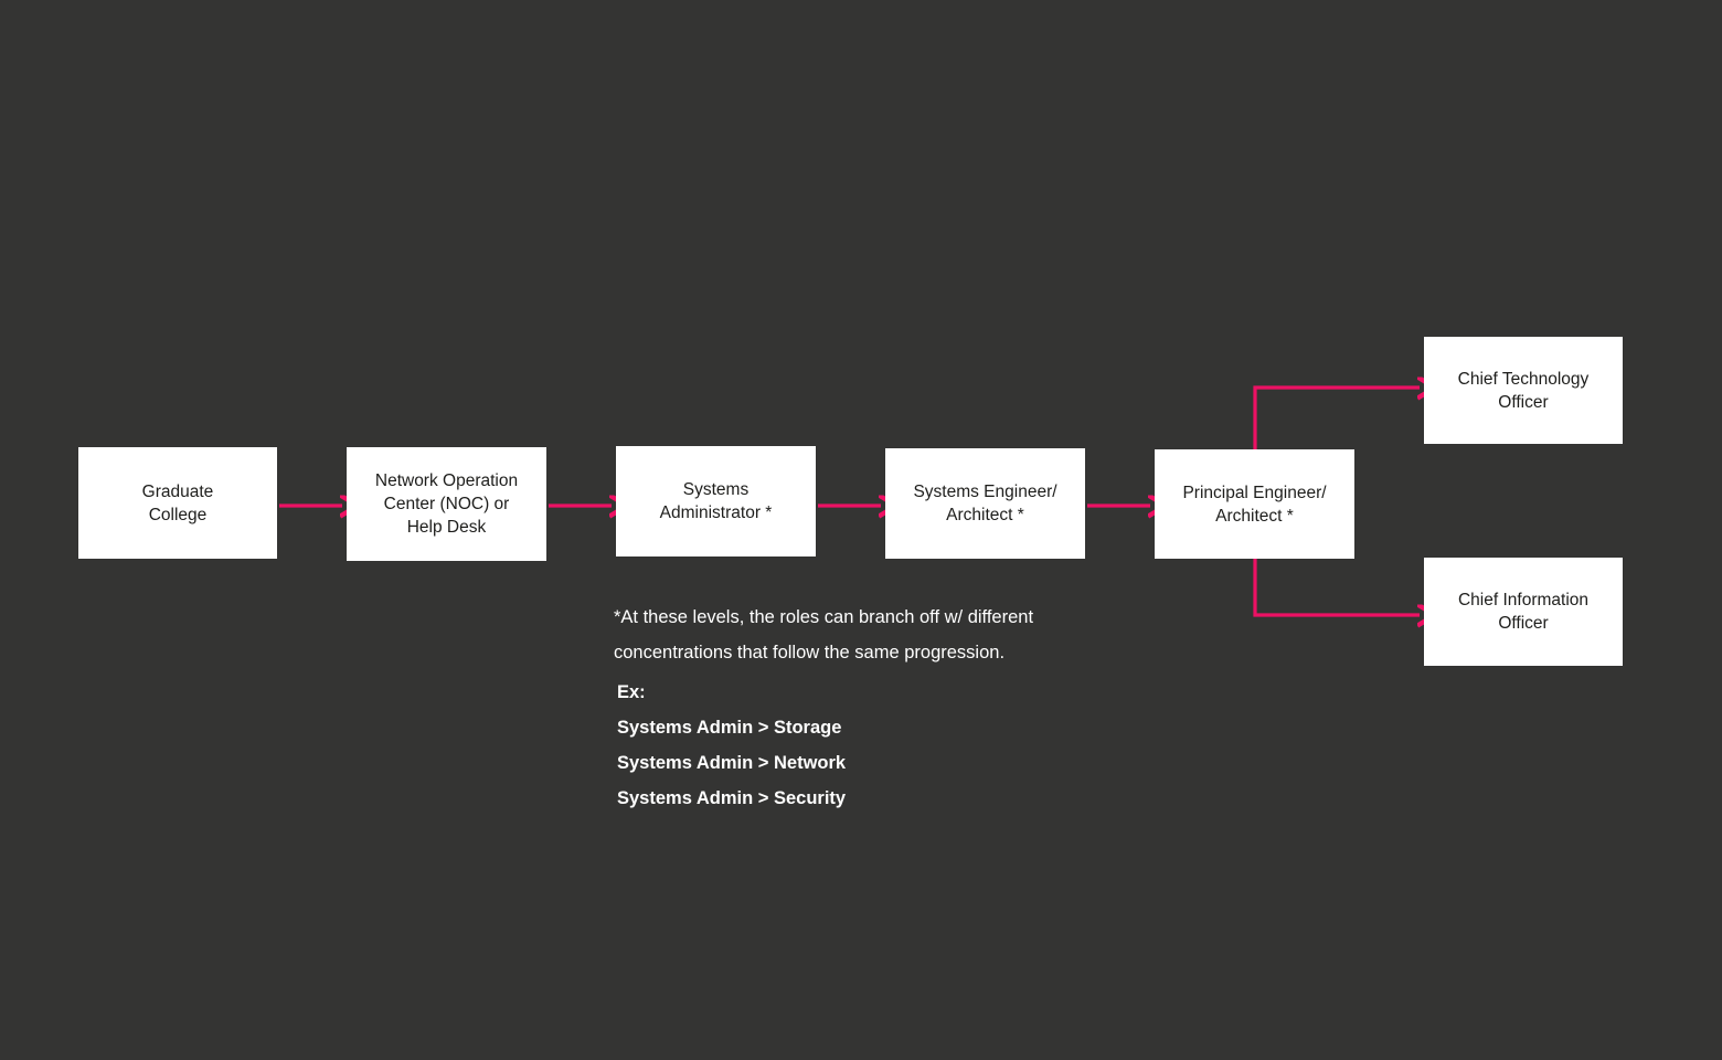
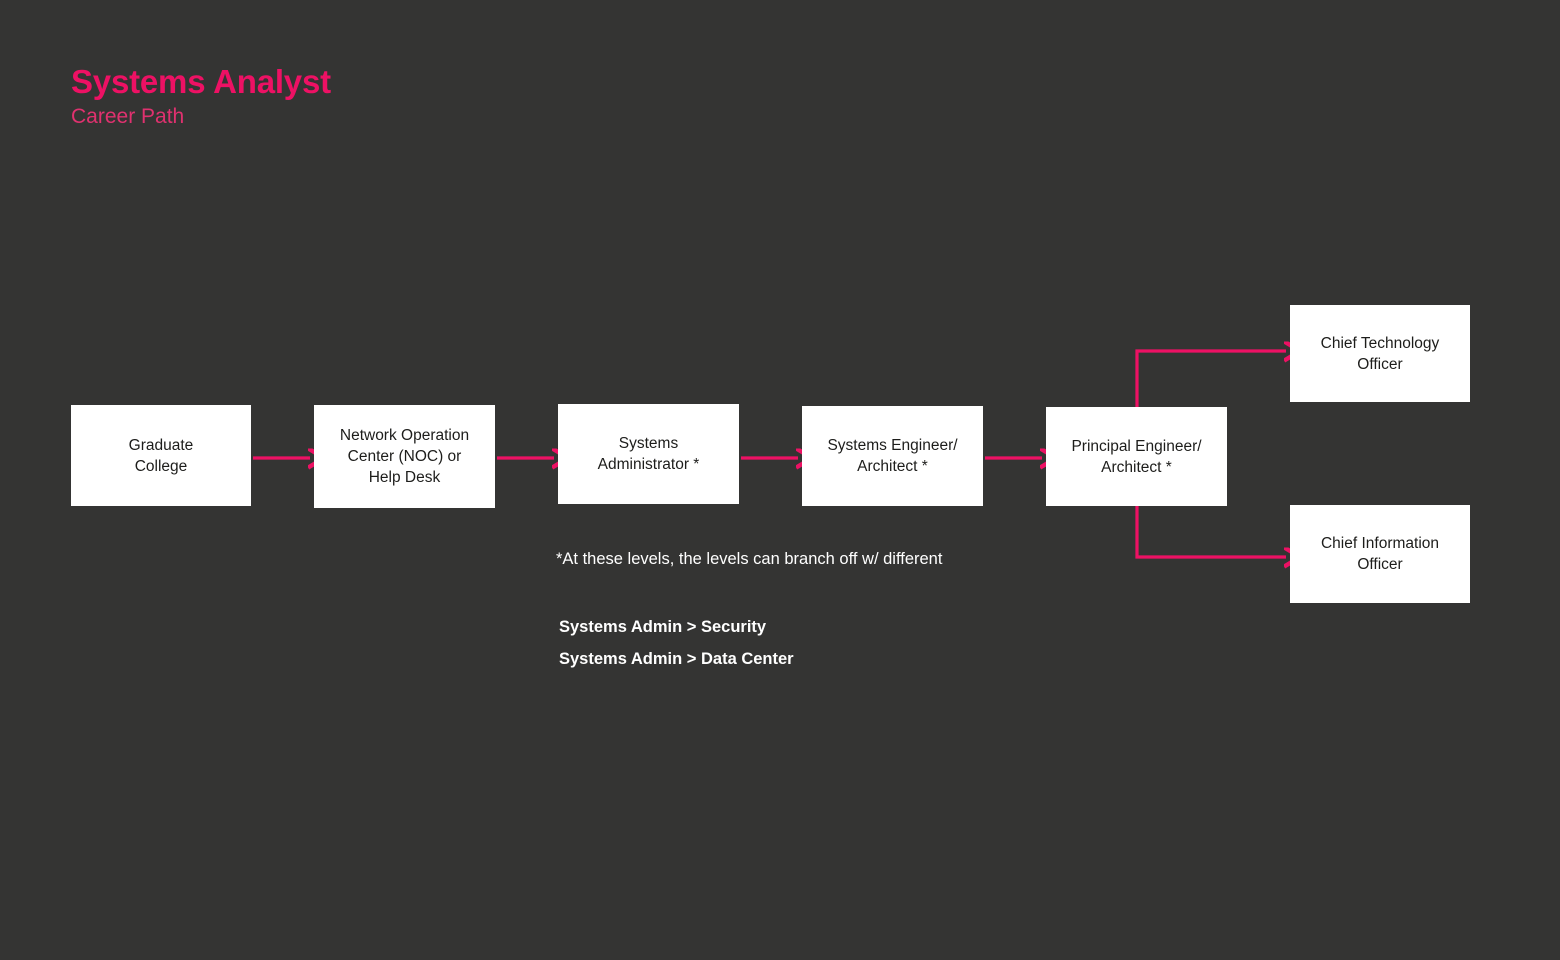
+ Systems Analyst
+ Career Path
  Graduate
  College
  Network Operation
  Center (NOC) or
  Help Desk
  Systems
  Administrator *
  Systems Engineer/
  Architect *
  Principal Engineer/
  Architect *
  Chief Technology
  Officer
  Chief Information
  Officer
- *At these levels, the roles can branch off w/ different
+ *At these levels, the levels can branch off w/ different
- concentrations that follow the same progression.
- Ex:
- Systems Admin > Storage
- Systems Admin > Network
  Systems Admin > Security
+ Systems Admin > Data Center
